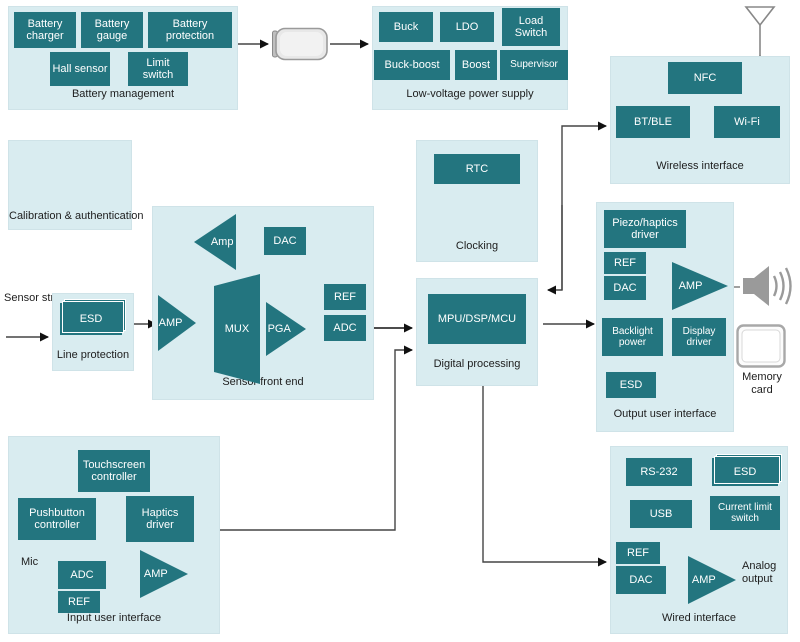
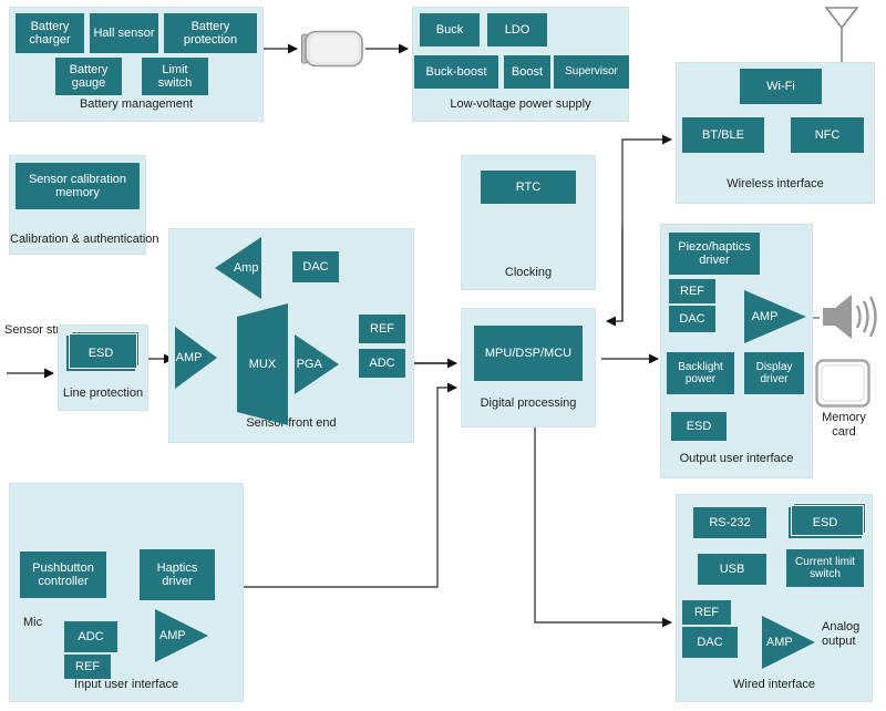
  Battery management
  Battery charger
- Battery gauge
+ Hall sensor
  Battery protection
- Hall sensor
+ Battery gauge
  Limit switch
  Low-voltage power supply
  Buck
  LDO
- Load Switch
  Buck-boost
  Boost
  Supervisor
  Wireless interface
- NFC
+ Wi-Fi
  BT/BLE
- Wi-Fi
+ NFC
  Calibration & authentication
+ Sensor calibration memory
  Sensor st
  Line protection
  ESD
  Senso front end
  Amp
  DAC
  AMP
  MUX
  PGA
  REF
  ADC
  Clocking
  RTC
  Digital processing
  MPU/DSP/MCU
  Output user interface
  Piezo/haptics driver
  REF
  DAC
  AMP
  Backlight power
  Display driver
  ESD
  Memory card
  Input user interface
- Touchscreen controller
  Pushbutton controller
  Haptics driver
  ADC
  REF
  AMP
  Mic
  Wired interface
  RS-232
  ESD
  USB
  Current limit switch
  REF
  DAC
  AMP
  Analog output
